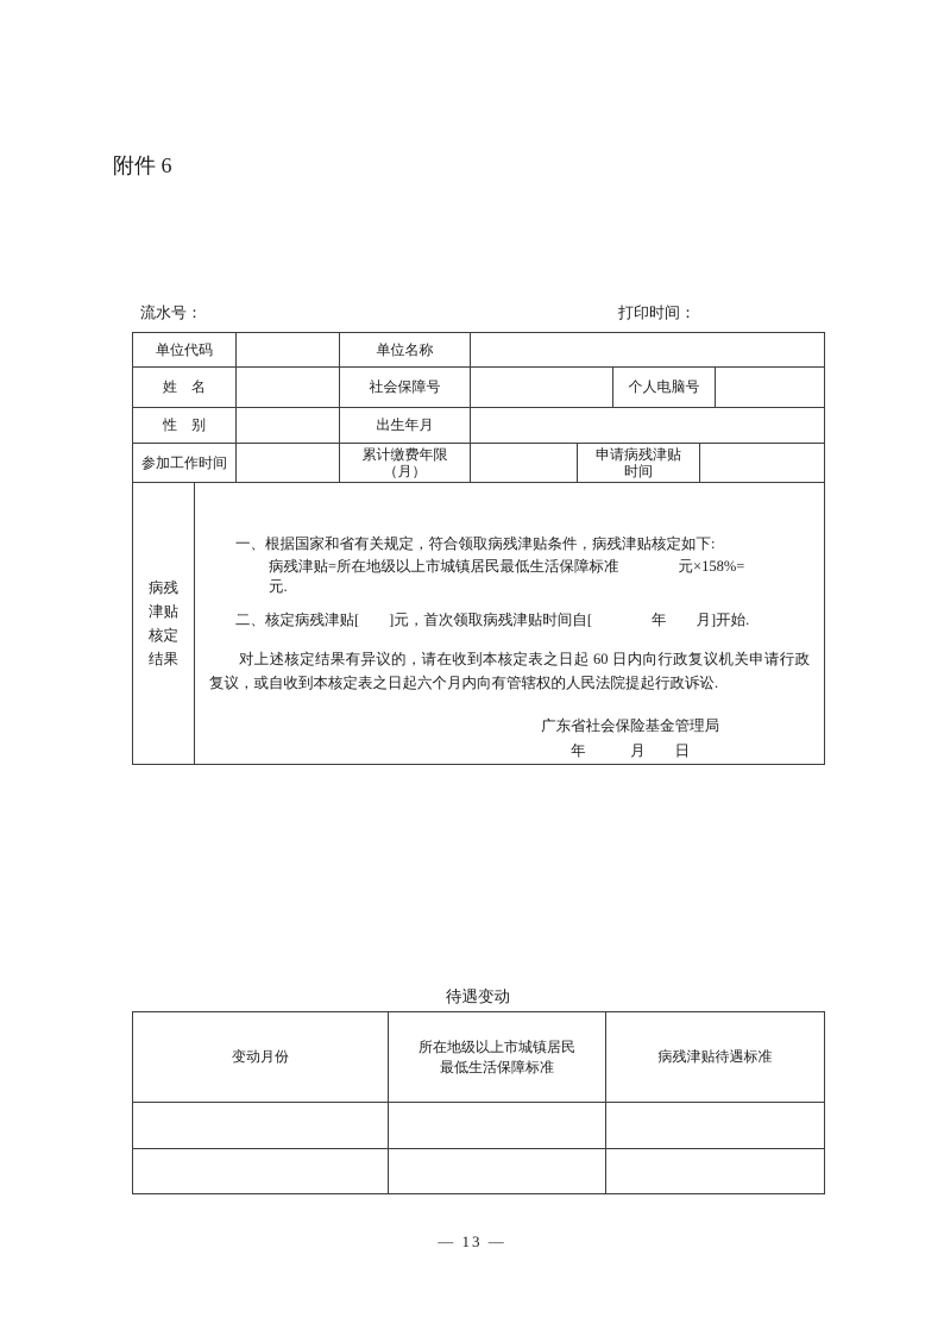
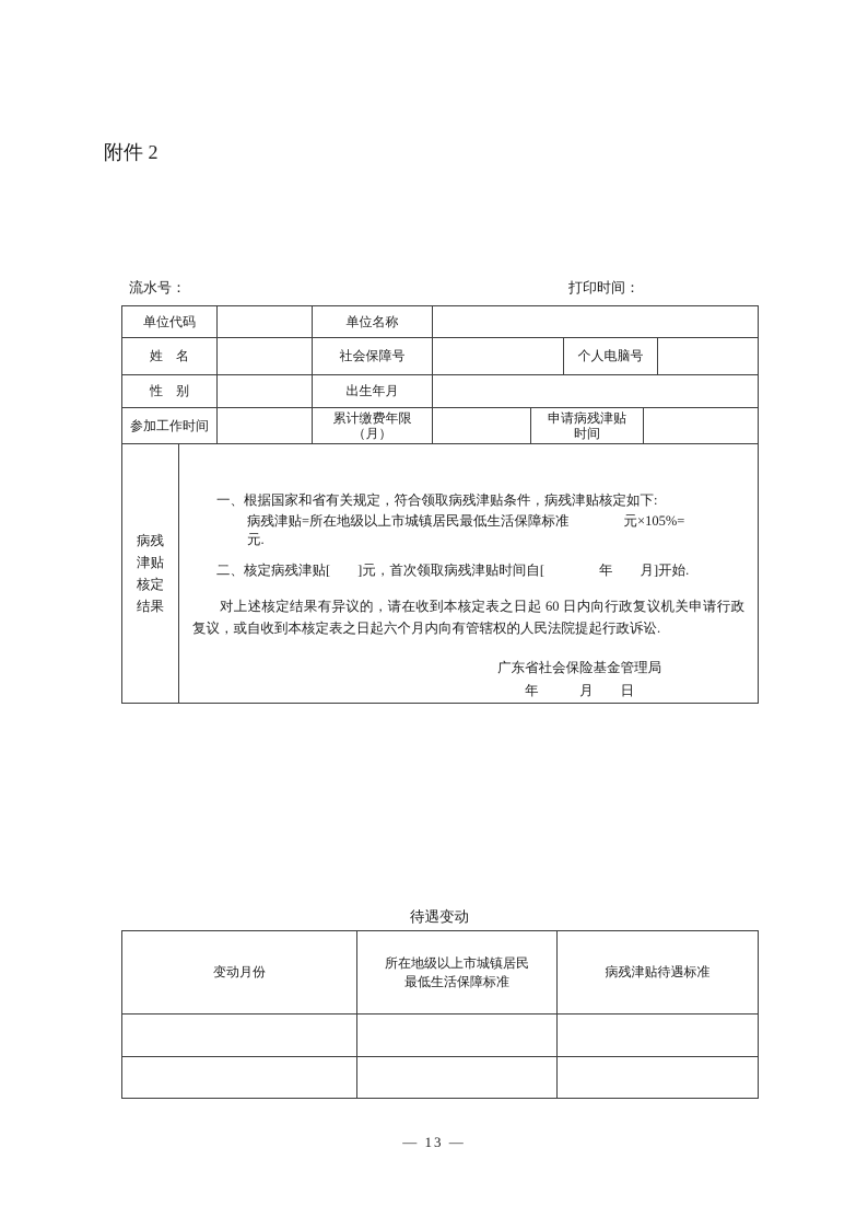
- 附件 6
+ 附件 2
  流水号：
  打印时间：
  单位代码		单位名称
  姓 名		社会保障号		个人电脑号
  性 别		出生年月
  参加工作时间		累计缴费年限 （月）		申请病残津贴 时间
- 病残 津贴 核定 结果	一、根据国家和省有关规定，符合领取病残津贴条件，病残津贴核定如下: 病残津贴=所在地级以上市城镇居民最低生活保障标准 元×158%= 元. 二、核定病残津贴[ ]元，首次领取病残津贴时间自[ 年 月]开始. 对上述核定结果有异议的，请在收到本核定表之日起 60 日内向行政复议机关申请行政复议，或自收到本核定表之日起六个月内向有管辖权的人民法院提起行政诉讼. 广东省社会保险基金管理局 年 月 日
+ 病残 津贴 核定 结果	一、根据国家和省有关规定，符合领取病残津贴条件，病残津贴核定如下: 病残津贴=所在地级以上市城镇居民最低生活保障标准 元×105%= 元. 二、核定病残津贴[ ]元，首次领取病残津贴时间自[ 年 月]开始. 对上述核定结果有异议的，请在收到本核定表之日起 60 日内向行政复议机关申请行政复议，或自收到本核定表之日起六个月内向有管辖权的人民法院提起行政诉讼. 广东省社会保险基金管理局 年 月 日
  待遇变动
  变动月份	所在地级以上市城镇居民 最低生活保障标准	病残津贴待遇标准
  — 13 —
